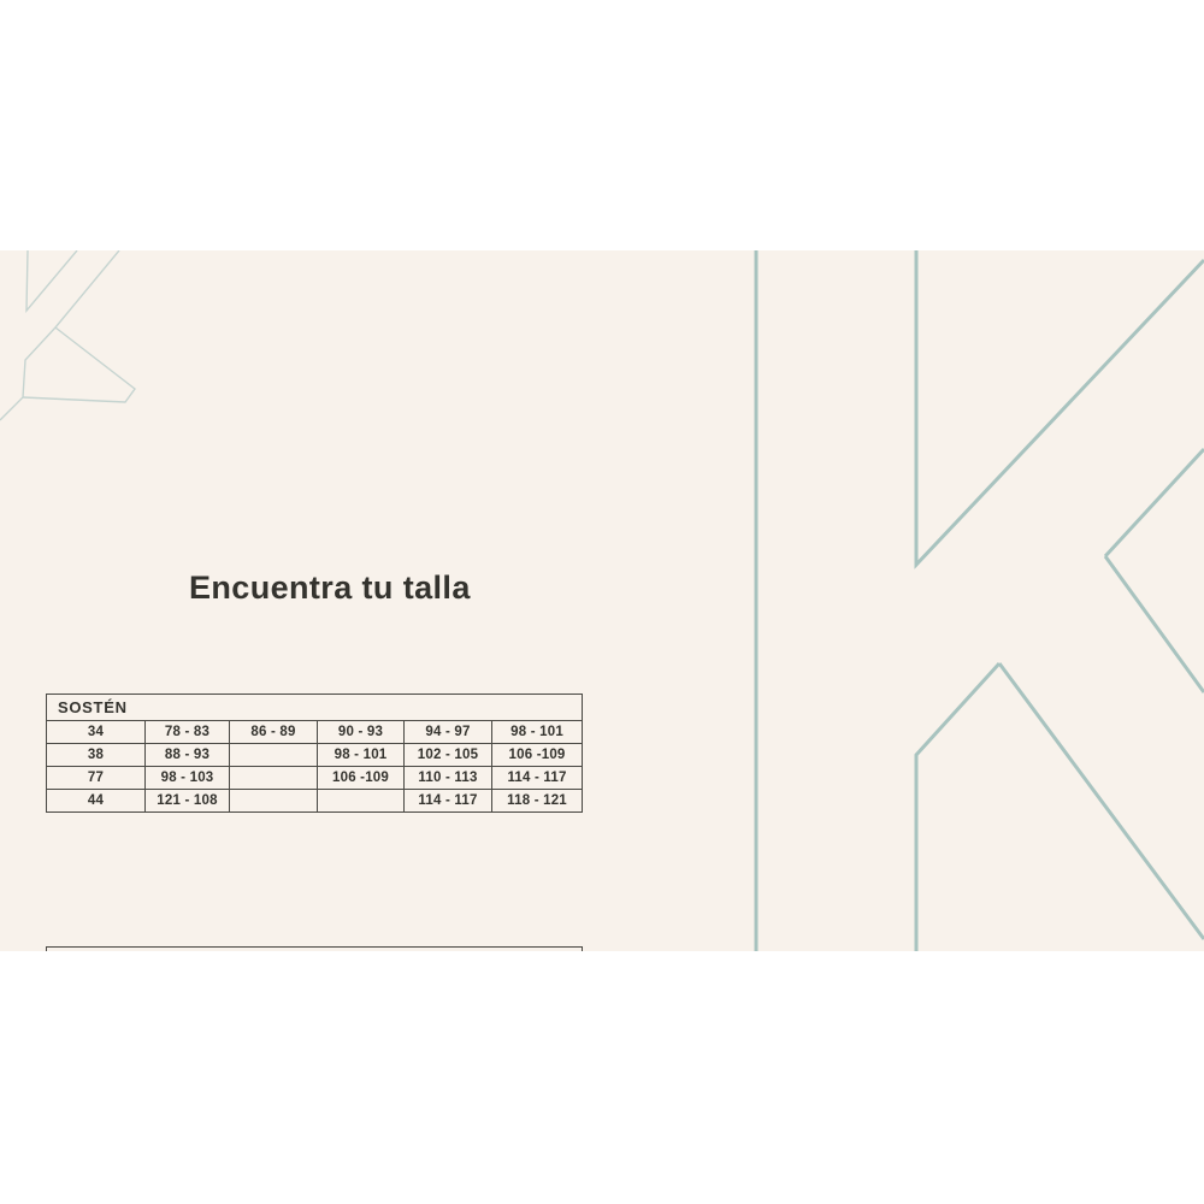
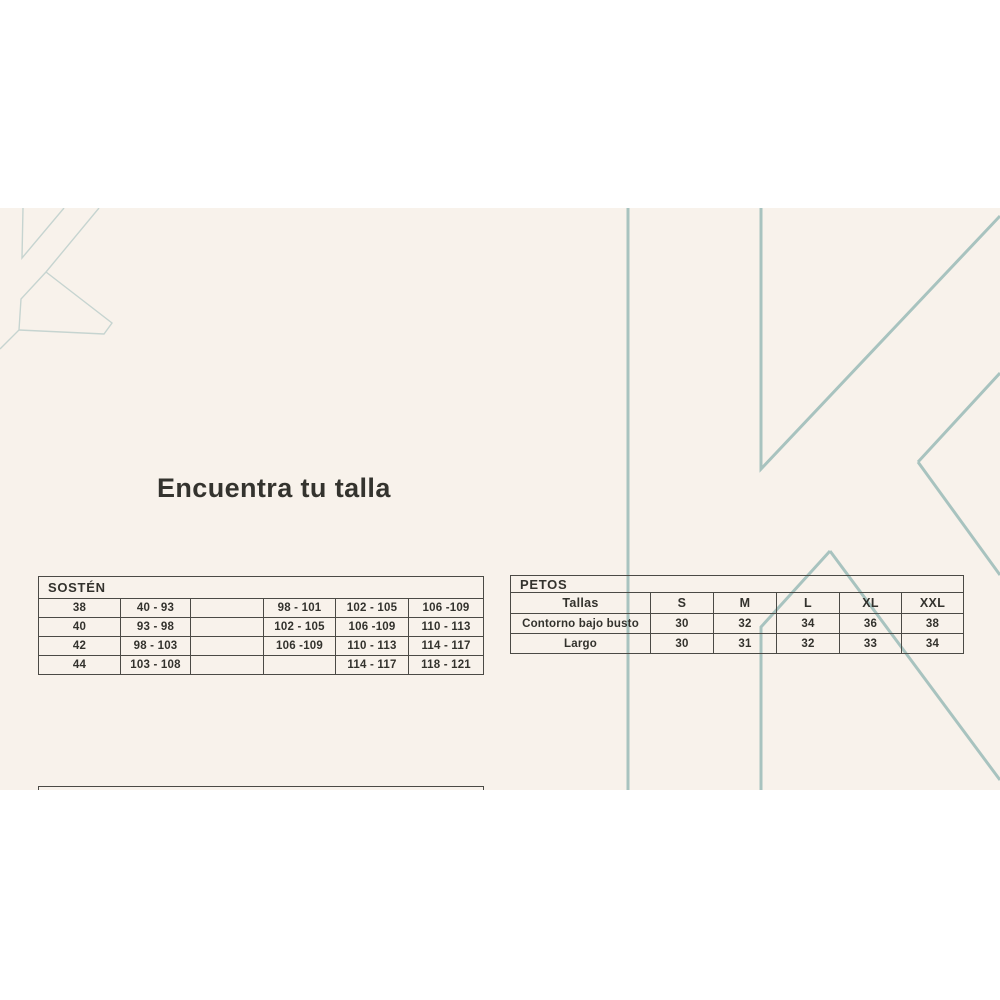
  Encuentra tu talla
  SOSTÉN
- 34	78 - 83	86 - 89	90 - 93	94 - 97	98 - 101
- 38	88 - 93		98 - 101	102 - 105	106 -109
+ 38	40 - 93		98 - 101	102 - 105	106 -109
+ 40	93 - 98		102 - 105	106 -109	110 - 113
- 77	98 - 103		106 -109	110 - 113	114 - 117
+ 42	98 - 103		106 -109	110 - 113	114 - 117
- 44	121 - 108			114 - 117	118 - 121
+ 44	103 - 108			114 - 117	118 - 121
+ PETOS
+ Tallas	S	M	L	XL	XXL
+ Contorno bajo busto	30	32	34	36	38
+ Largo	30	31	32	33	34
